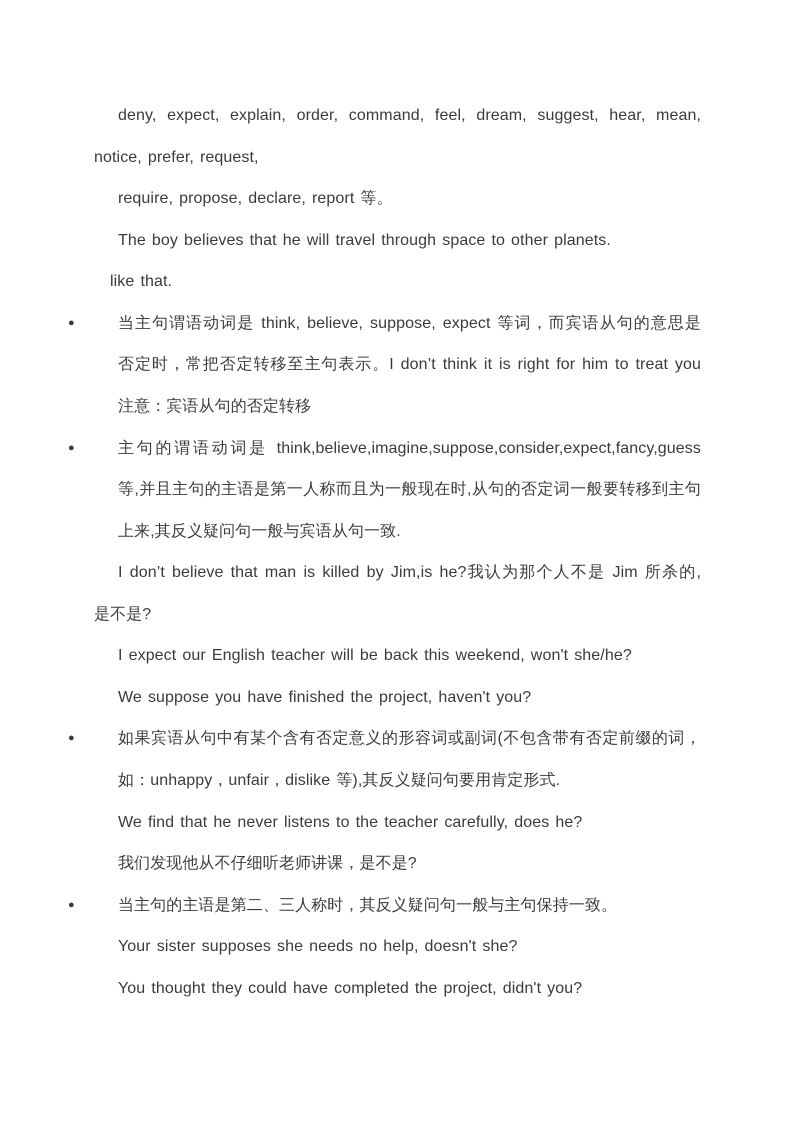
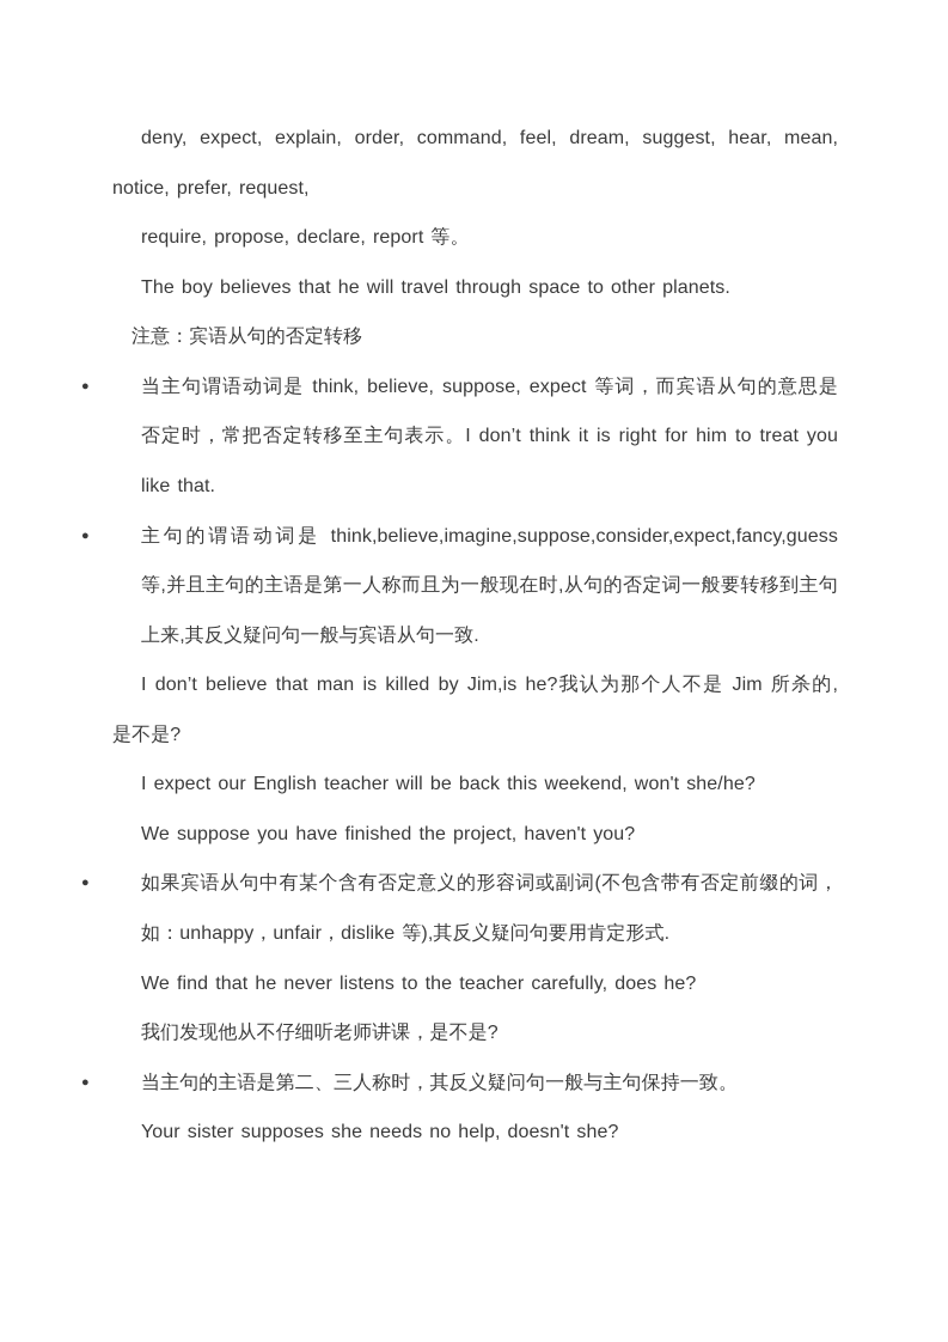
  deny, expect, explain, order, command, feel, dream, suggest, hear, mean,
  notice, prefer, request,
  require, propose, declare, report 等。
  The boy believes that he will travel through space to other planets.
- like that.
+ 注意：宾语从句的否定转移
  ●
  当主句谓语动词是 think, believe, suppose, expect 等词，而宾语从句的意思是
  否定时，常把否定转移至主句表示。I don’t think it is right for him to treat you
- 注意：宾语从句的否定转移
+ like that.
  ●
  主句的谓语动词是 think,believe,imagine,suppose,consider,expect,fancy,guess
  等,并且主句的主语是第一人称而且为一般现在时,从句的否定词一般要转移到主句
  上来,其反义疑问句一般与宾语从句一致.
  I don’t believe that man is killed by Jim,is he?我认为那个人不是 Jim 所杀的,
  是不是?
  I expect our English teacher will be back this weekend, won't she/he?
  We suppose you have finished the project, haven't you?
  ●
  如果宾语从句中有某个含有否定意义的形容词或副词(不包含带有否定前缀的词，
  如：unhappy，unfair，dislike 等),其反义疑问句要用肯定形式.
  We find that he never listens to the teacher carefully, does he?
  我们发现他从不仔细听老师讲课，是不是?
  ●
  当主句的主语是第二、三人称时，其反义疑问句一般与主句保持一致。
  Your sister supposes she needs no help, doesn't she?
- You thought they could have completed the project, didn't you?
